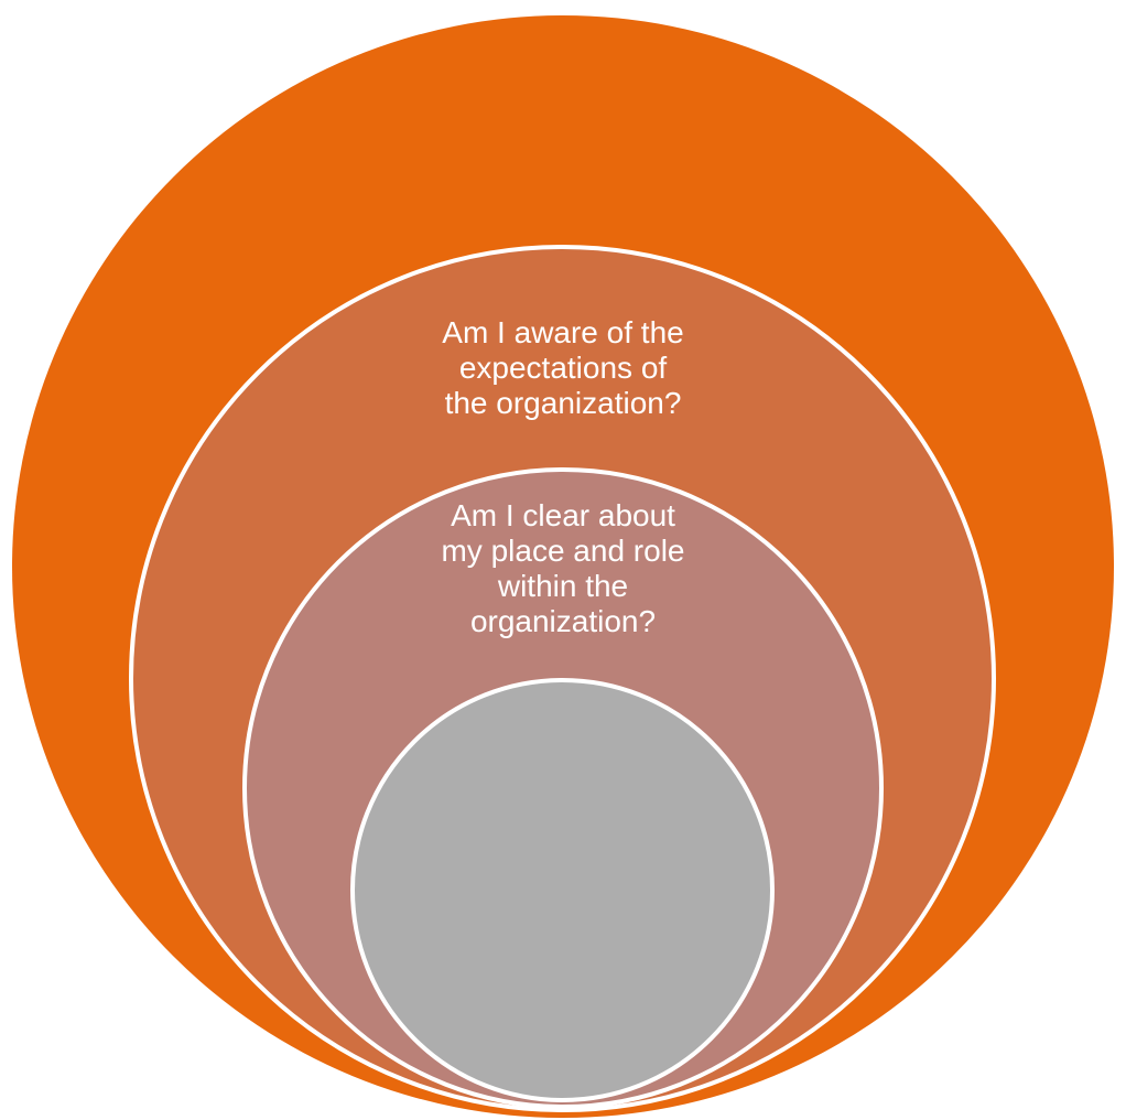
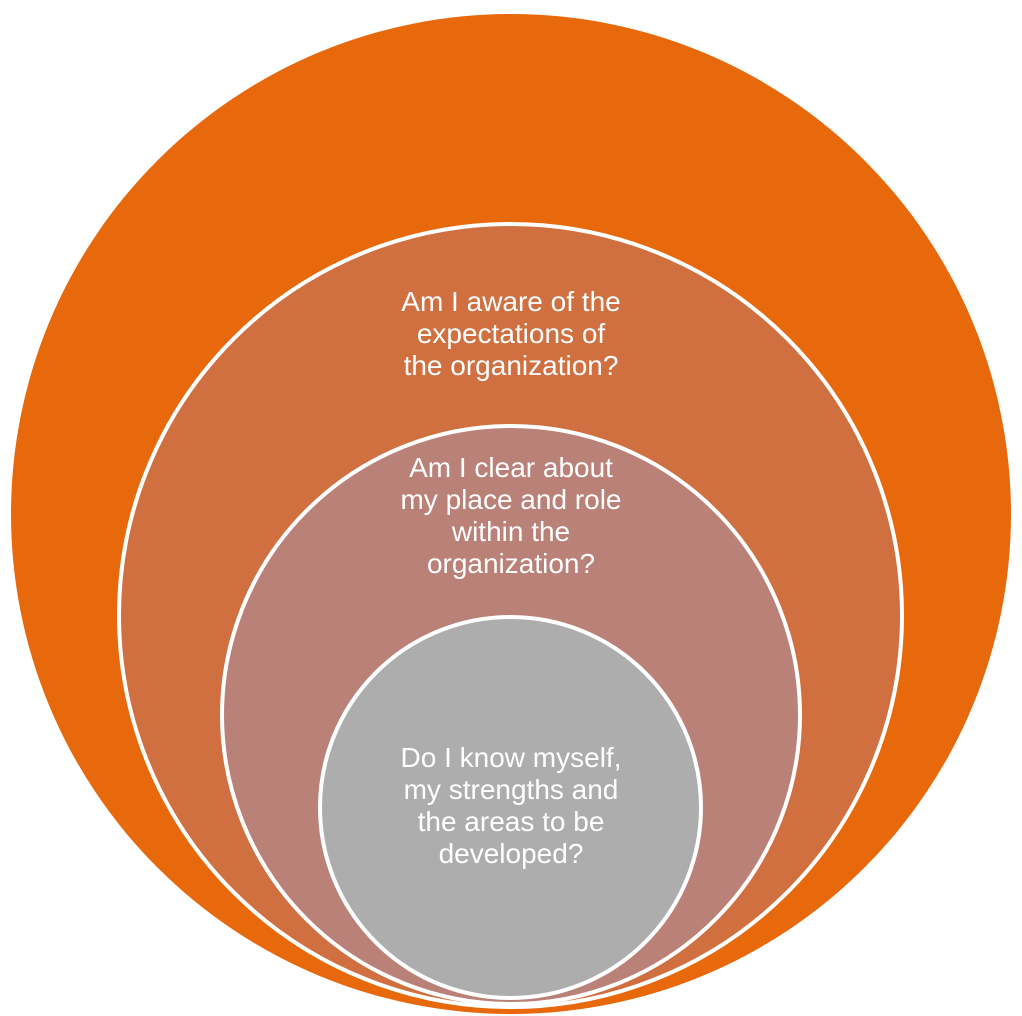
  Am I aware of the
  expectations of
  the organization?
  Am I clear about
  my place and role
  within the
  organization?
+ Do I know myself,
+ my strengths and
+ the areas to be
+ developed?
